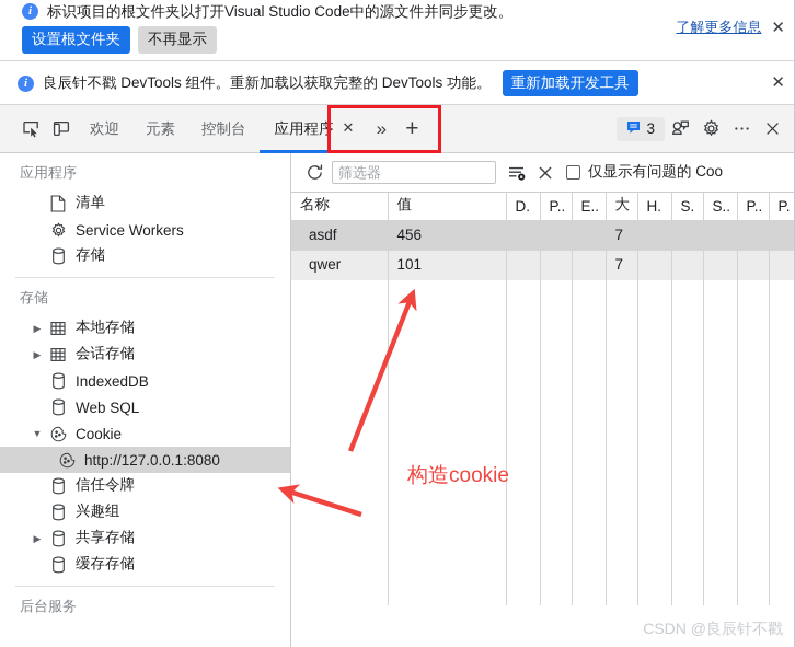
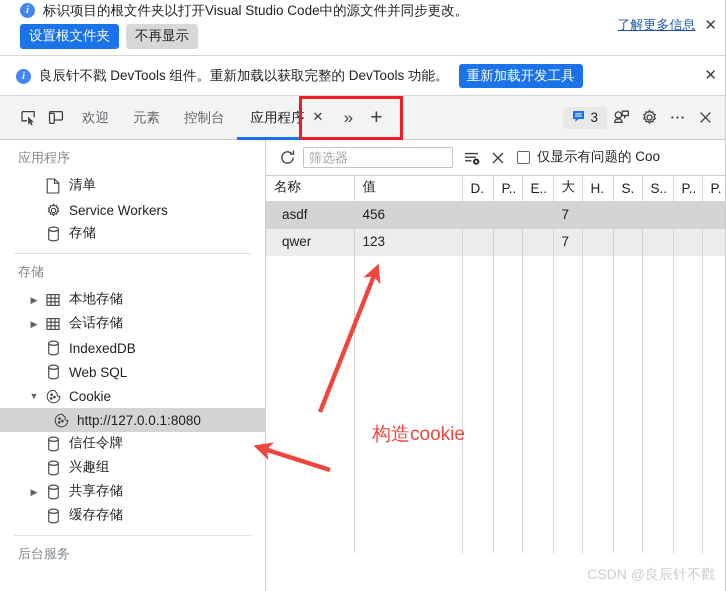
  i
  标识项目的根文件夹以打开Visual Studio Code中的源文件并同步更改。
  了解更多信息
  ✕
  设置根文件夹
  不再显示
  i
  良辰针不戳 DevTools 组件。重新加载以获取完整的 DevTools 功能。
  重新加载开发工具
  ✕
  欢迎
  元素
  控制台
  应用程序
  ✕
  »
  +
  3
  应用程序
  清单
  Service Workers
  存储
  存储
  ▶
  本地存储
  ▶
  会话存储
  IndexedDB
  Web SQL
  ▼
  Cookie
  http://127.0.0.1:8080
  信任令牌
  兴趣组
  ▶
  共享存储
  缓存存储
  后台服务
  筛选器
  仅显示有问题的 Coo
  名称	值	D.	P..	E..	大	H.	S.	S..	P..	P.
  asdf	456				7
- qwer	101				7
+ qwer	123				7
  构造cookie
  CSDN @良辰针不戳
